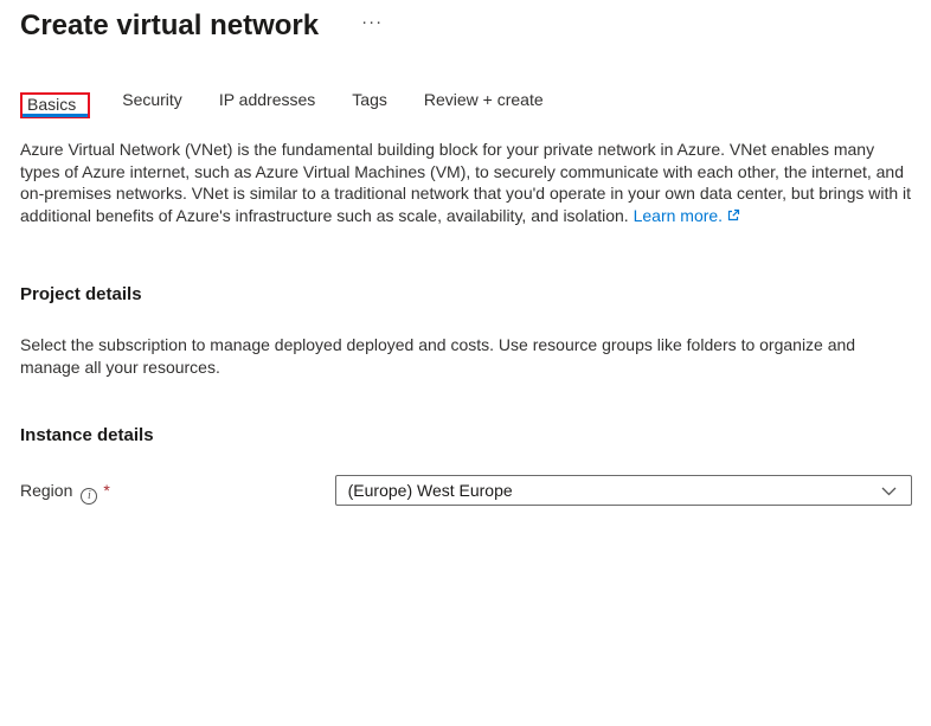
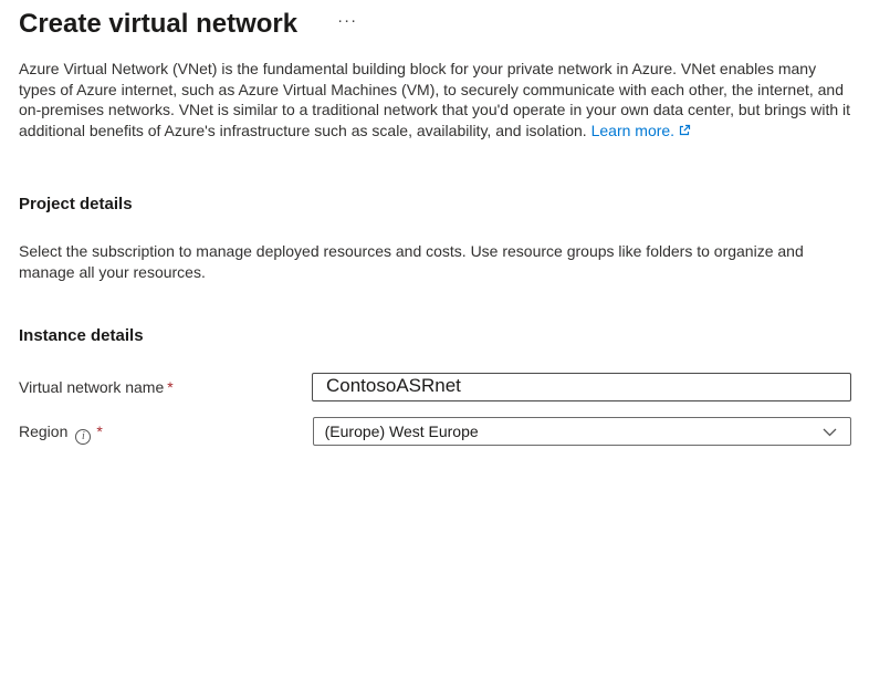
  Create virtual network
  ···
- Basics
- Security
- IP addresses
- Tags
- Review + create
  Azure Virtual Network (VNet) is the fundamental building block for your private network in Azure. VNet enables many types of Azure internet, such as Azure Virtual Machines (VM), to securely communicate with each other, the internet, and on-premises networks. VNet is similar to a traditional network that you'd operate in your own data center, but brings with it additional benefits of Azure's infrastructure such as scale, availability, and isolation. Learn more.
  Project details
- Select the subscription to manage deployed deployed and costs. Use resource groups like folders to organize and manage all your resources.
+ Select the subscription to manage deployed resources and costs. Use resource groups like folders to organize and manage all your resources.
  Instance details
+ Virtual network name *
+ ContosoASRnet
  Region i *
  (Europe) West Europe
